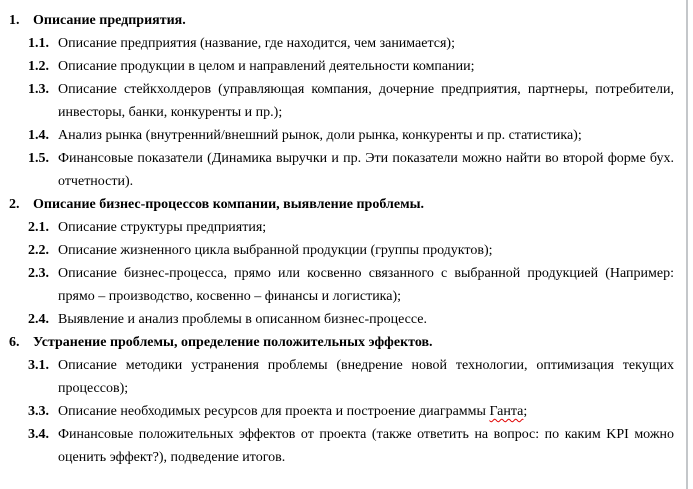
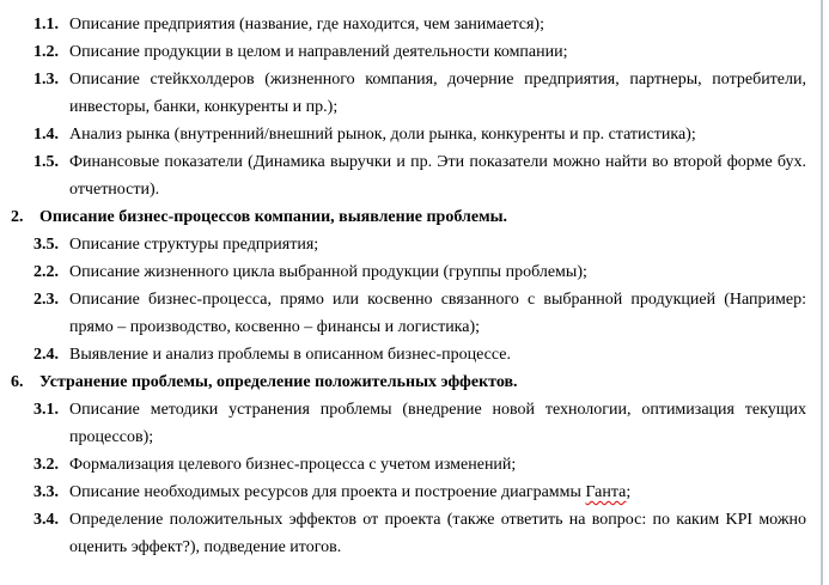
- 1.
- Описание предприятия.
  1.1.
  Описание предприятия (название, где находится, чем занимается);
  1.2.
  Описание продукции в целом и направлений деятельности компании;
  1.3.
- Описание стейкхолдеров (управляющая компания, дочерние предприятия, партнеры, потребители, инвесторы, банки, конкуренты и пр.);
+ Описание стейкхолдеров (жизненного компания, дочерние предприятия, партнеры, потребители, инвесторы, банки, конкуренты и пр.);
  1.4.
  Анализ рынка (внутренний/внешний рынок, доли рынка, конкуренты и пр. статистика);
  1.5.
  Финансовые показатели (Динамика выручки и пр. Эти показатели можно найти во второй форме бух. отчетности).
  2.
  Описание бизнес-процессов компании, выявление проблемы.
- 2.1.
+ 3.5.
  Описание структуры предприятия;
  2.2.
- Описание жизненного цикла выбранной продукции (группы продуктов);
+ Описание жизненного цикла выбранной продукции (группы проблемы);
  2.3.
  Описание бизнес-процесса, прямо или косвенно связанного с выбранной продукцией (Например: прямо – производство, косвенно – финансы и логистика);
  2.4.
  Выявление и анализ проблемы в описанном бизнес-процессе.
  6.
  Устранение проблемы, определение положительных эффектов.
  3.1.
  Описание методики устранения проблемы (внедрение новой технологии, оптимизация текущих процессов);
+ 3.2.
+ Формализация целевого бизнес-процесса с учетом изменений;
  3.3.
  Описание необходимых ресурсов для проекта и построение диаграммы Ганта;
  3.4.
- Финансовые положительных эффектов от проекта (также ответить на вопрос: по каким KPI можно оценить эффект?), подведение итогов.
+ Определение положительных эффектов от проекта (также ответить на вопрос: по каким KPI можно оценить эффект?), подведение итогов.
